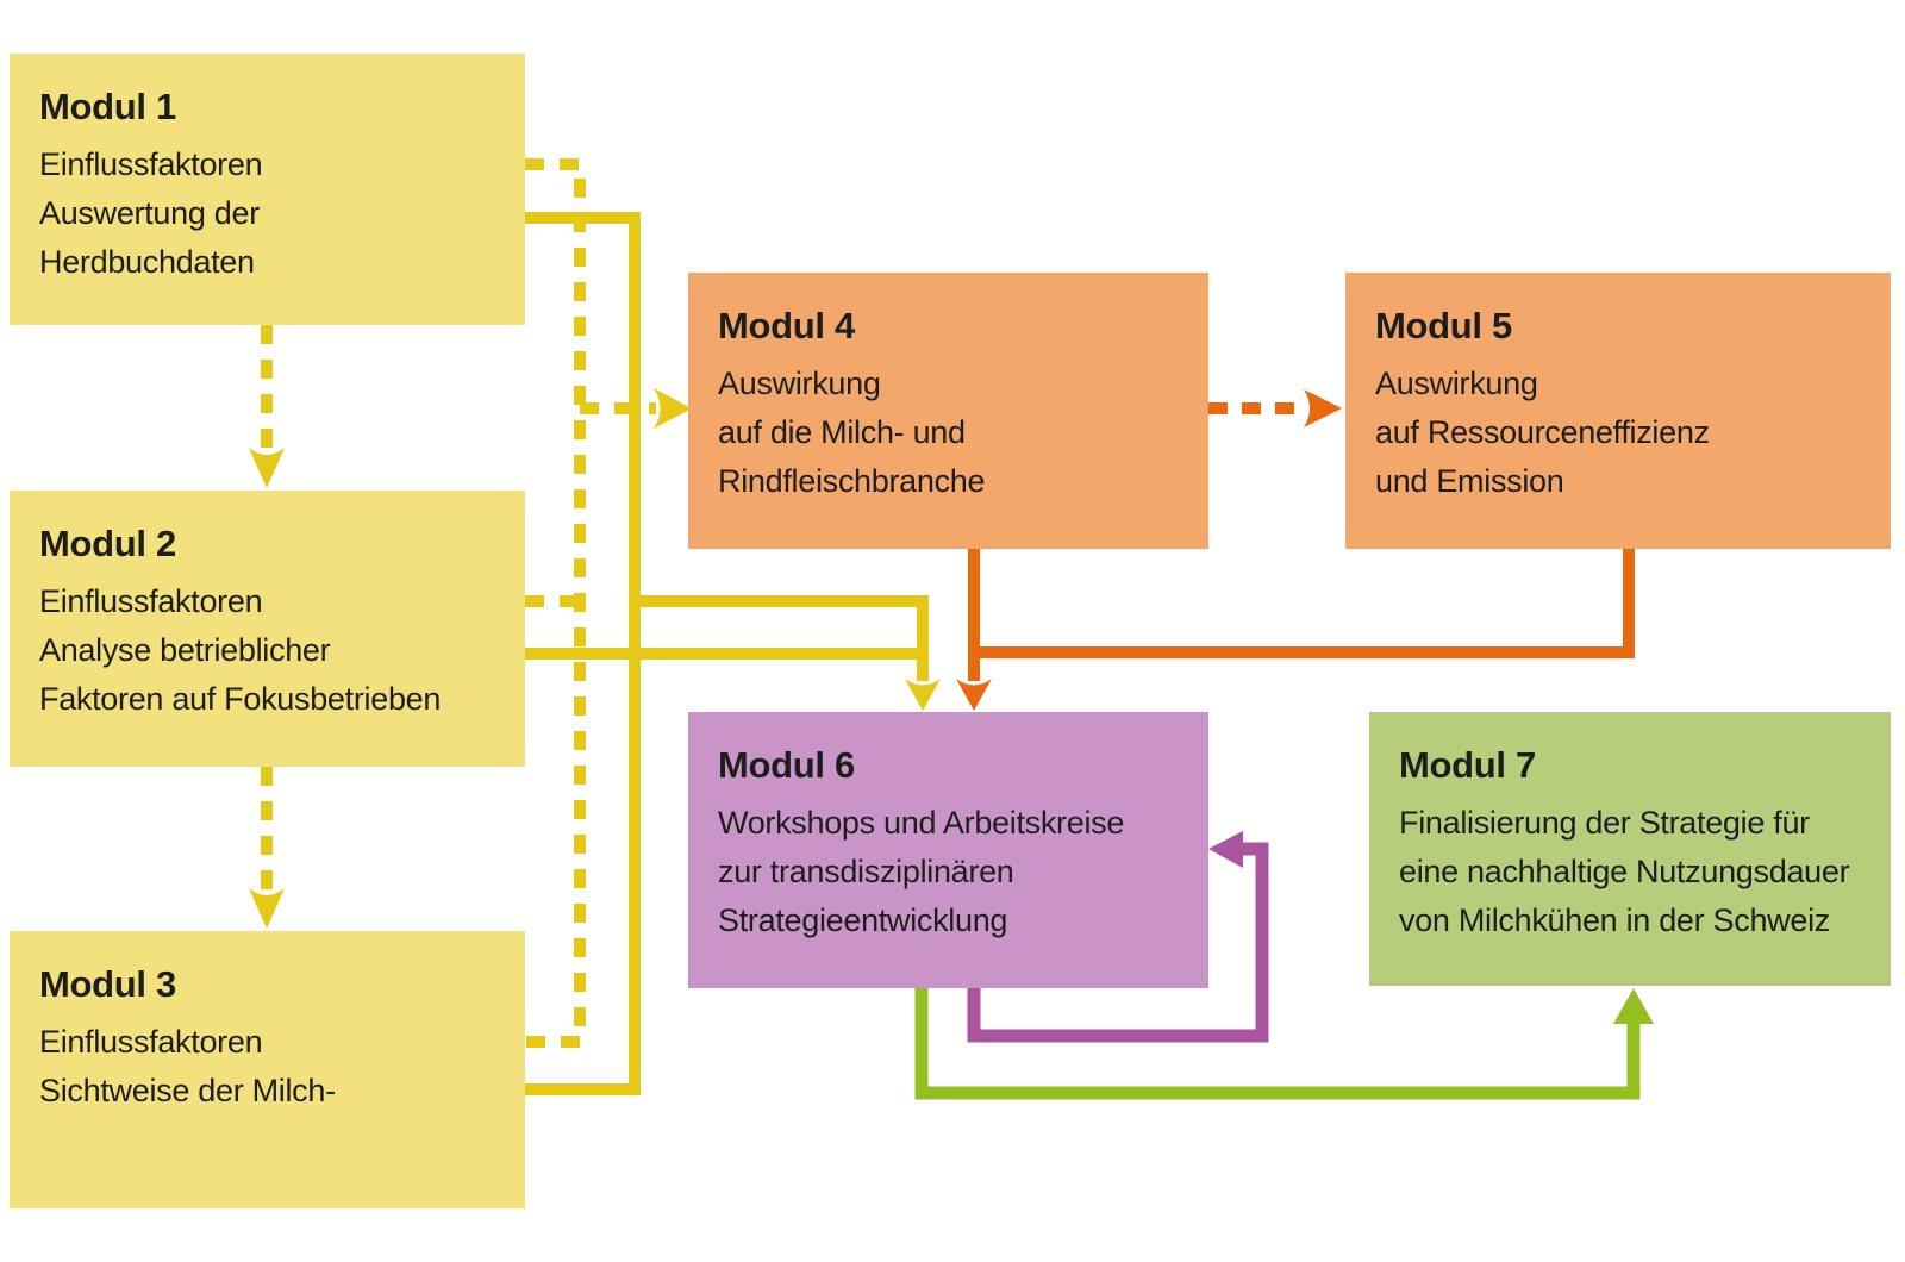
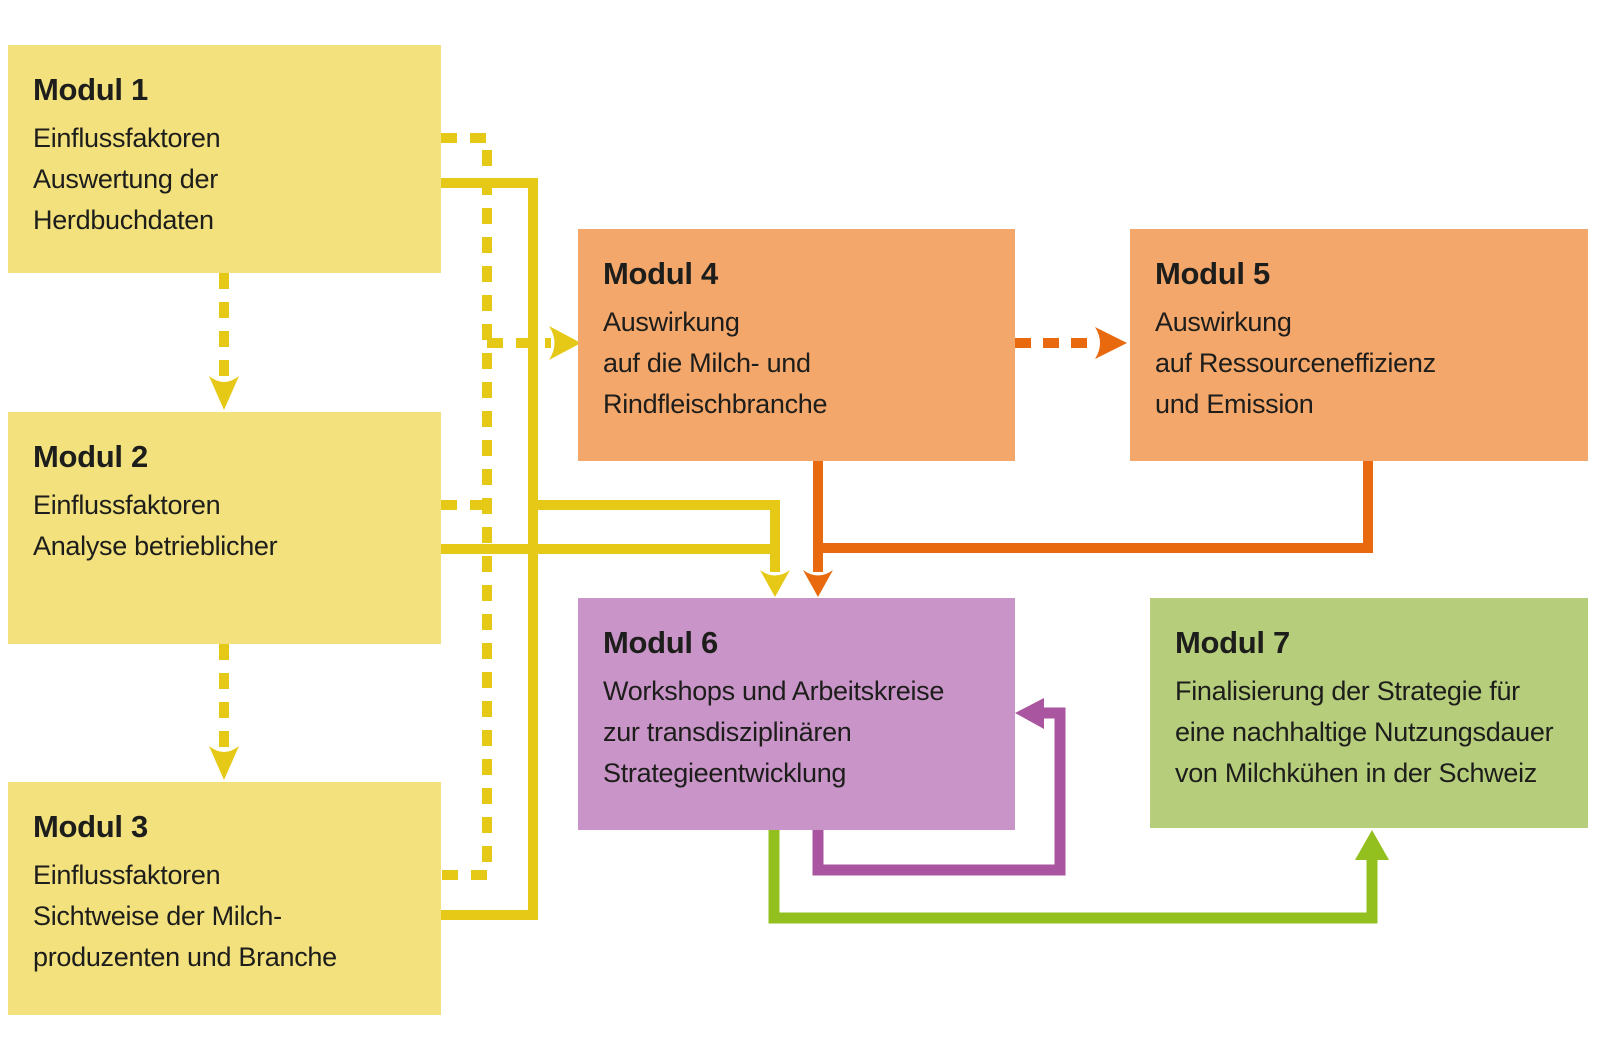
  Modul 1
  Einflussfaktoren
  Auswertung der
  Herdbuchdaten
  Modul 2
  Einflussfaktoren
  Analyse betrieblicher
- Faktoren auf Fokusbetrieben
  Modul 3
  Einflussfaktoren
  Sichtweise der Milch-
+ produzenten und Branche
  Modul 4
  Auswirkung
  auf die Milch- und
  Rindfleischbranche
  Modul 5
  Auswirkung
  auf Ressourceneffizienz
  und Emission
  Modul 6
  Workshops und Arbeitskreise
  zur transdisziplinären
  Strategieentwicklung
  Modul 7
  Finalisierung der Strategie für
  eine nachhaltige Nutzungsdauer
  von Milchkühen in der Schweiz
